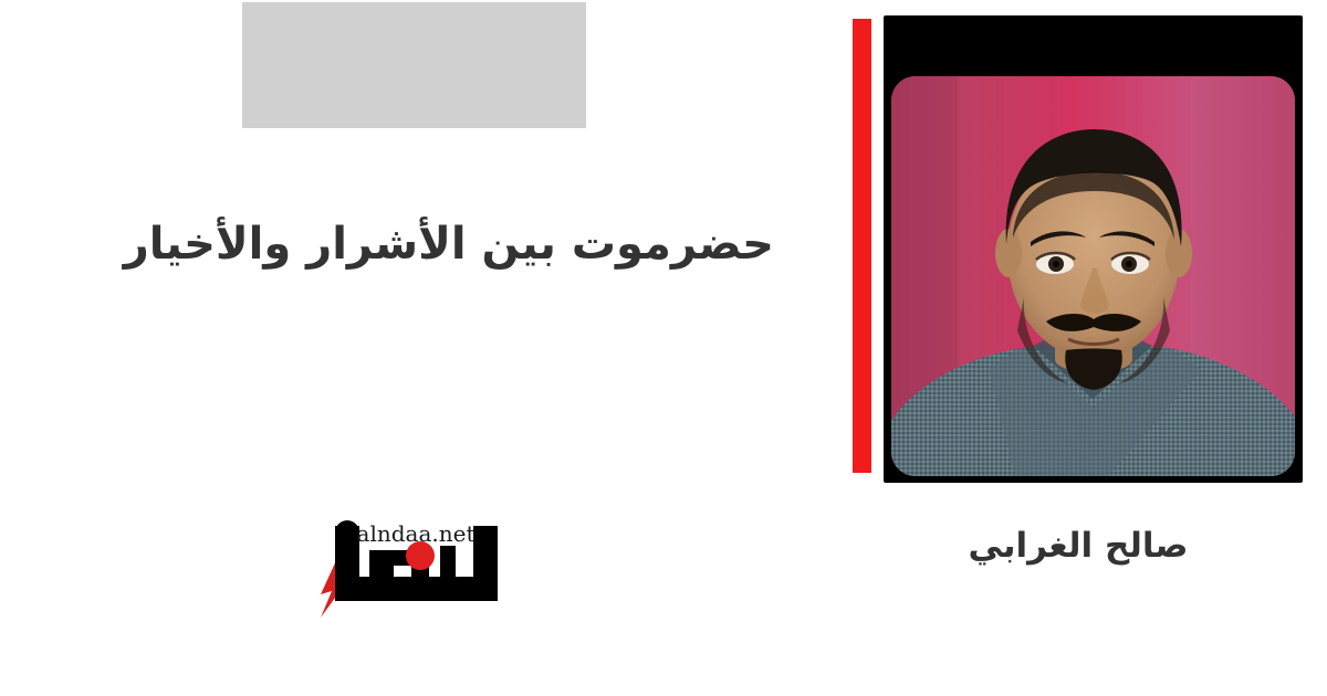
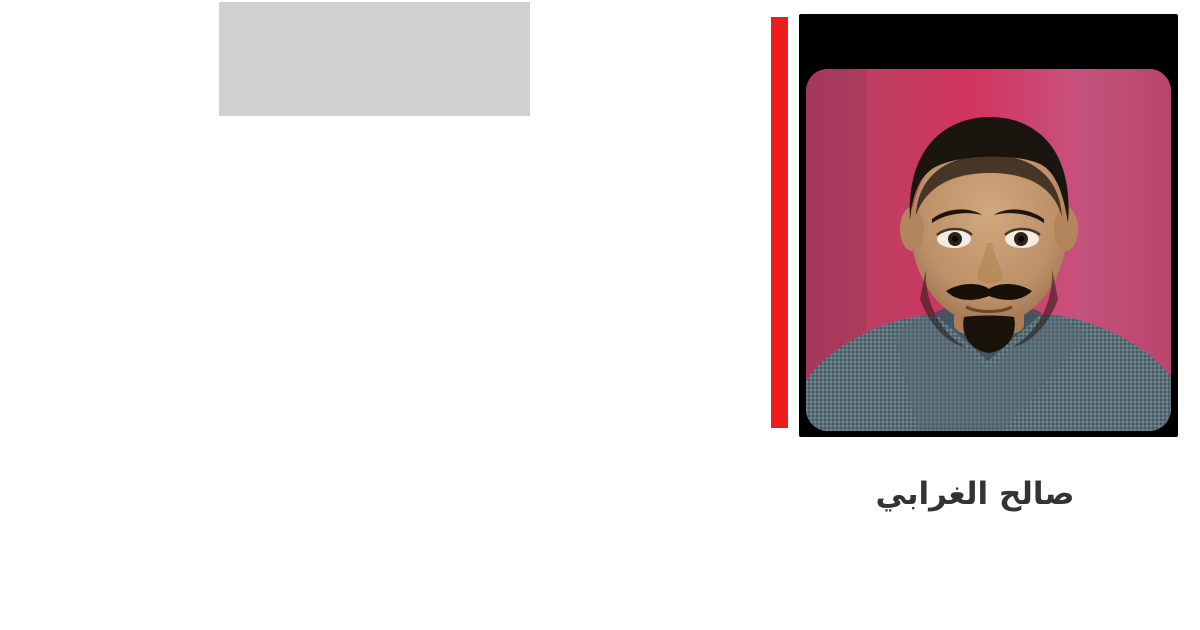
- حضرموت بين الأشرار والأخيار
- alndaa.net
  صالح الغرابي
